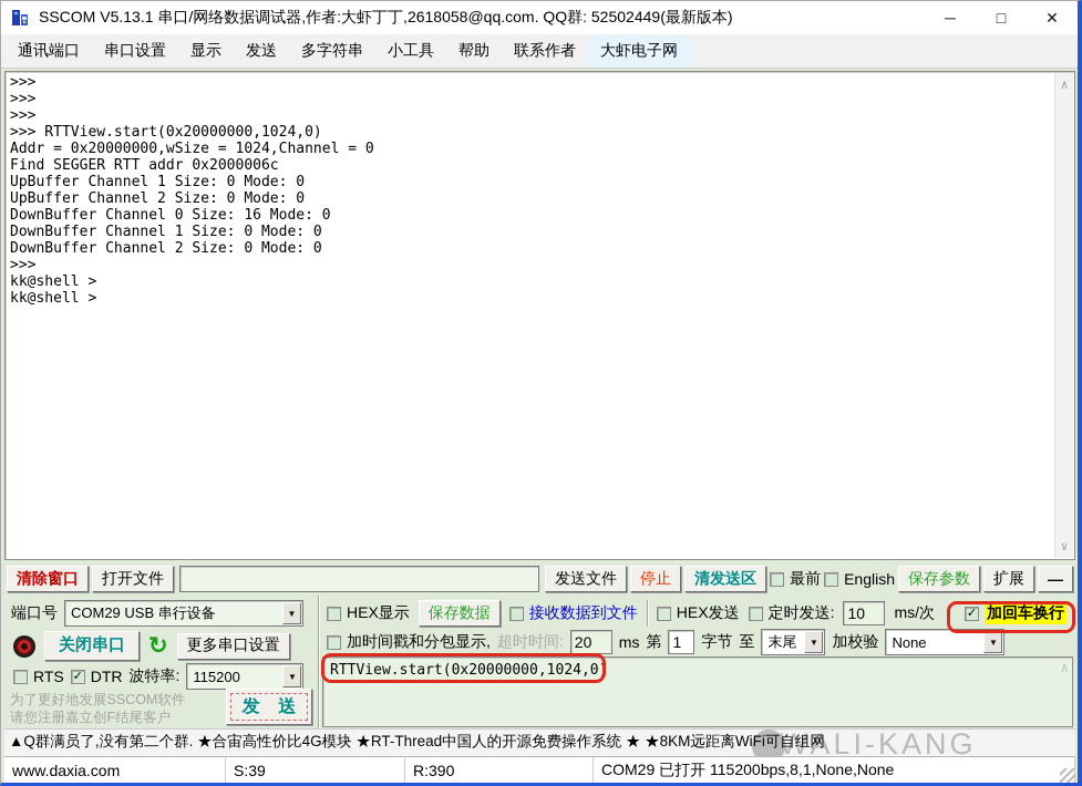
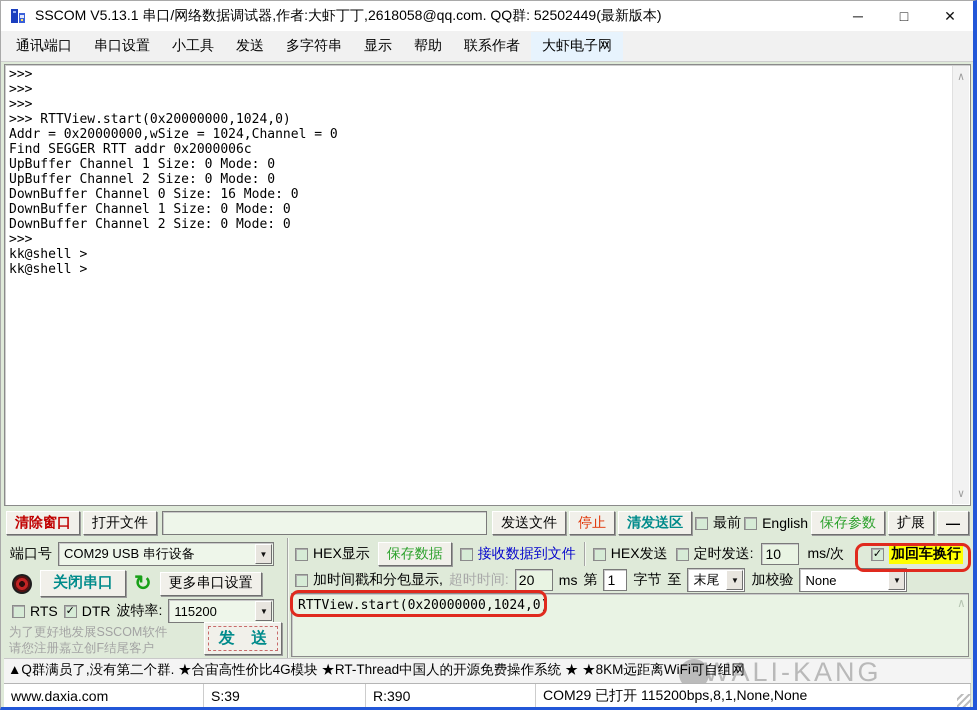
  SSCOM V5.13.1 串口/网络数据调试器,作者:大虾丁丁,2618058@qq.com. QQ群: 52502449(最新版本)
  ─
  □
  ✕
  通讯端口
  串口设置
- 显示
+ 小工具
  发送
  多字符串
- 小工具
+ 显示
  帮助
  联系作者
  大虾电子网
  >>>
  >>>
  >>>
  >>> RTTView.start(0x20000000,1024,0)
  Addr = 0x20000000,wSize = 1024,Channel = 0
  Find SEGGER RTT addr 0x2000006c
  UpBuffer Channel 1 Size: 0 Mode: 0
  UpBuffer Channel 2 Size: 0 Mode: 0
  DownBuffer Channel 0 Size: 16 Mode: 0
  DownBuffer Channel 1 Size: 0 Mode: 0
  DownBuffer Channel 2 Size: 0 Mode: 0
  >>>
  kk@shell >
  kk@shell >
  ∧
  ∨
  清除窗口
  打开文件
  发送文件
  停止
  清发送区
  最前
  English
  保存参数
  扩展
  —
  端口号
  COM29 USB 串行设备
  ▼
  关闭串口
  ↻
  更多串口设置
  RTS
  ✓
  DTR
  波特率:
  115200
  ▼
  为了更好地发展SSCOM软件
  请您注册嘉立创F结尾客户
  发 送
  HEX显示
  保存数据
  接收数据到文件
  HEX发送
  定时发送:
  10
  ms/次
  ✓
  加回车换行
  加时间戳和分包显示,
  超时时间:
  20
  ms
  第
  1
  字节
  至
  末尾
  ▼
  加校验
  None
  ▼
  RTTView.start(0x20000000,1024,0)
  ∧
  WALI-KANG
  ▲Q群满员了,没有第二个群. ★合宙高性价比4G模块 ★RT-Thread中国人的开源免费操作系统 ★ ★8KM远距离WiFi可自组网
  www.daxia.com
  S:39
  R:390
  COM29 已打开 115200bps,8,1,None,None
